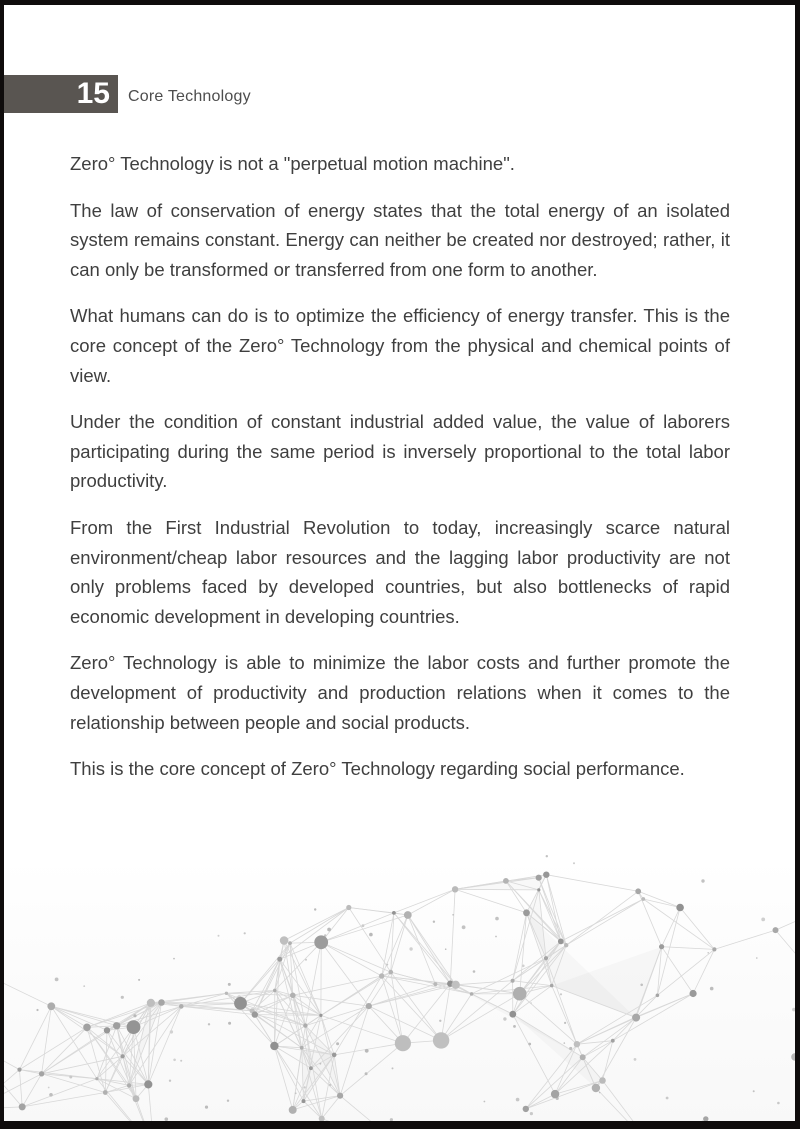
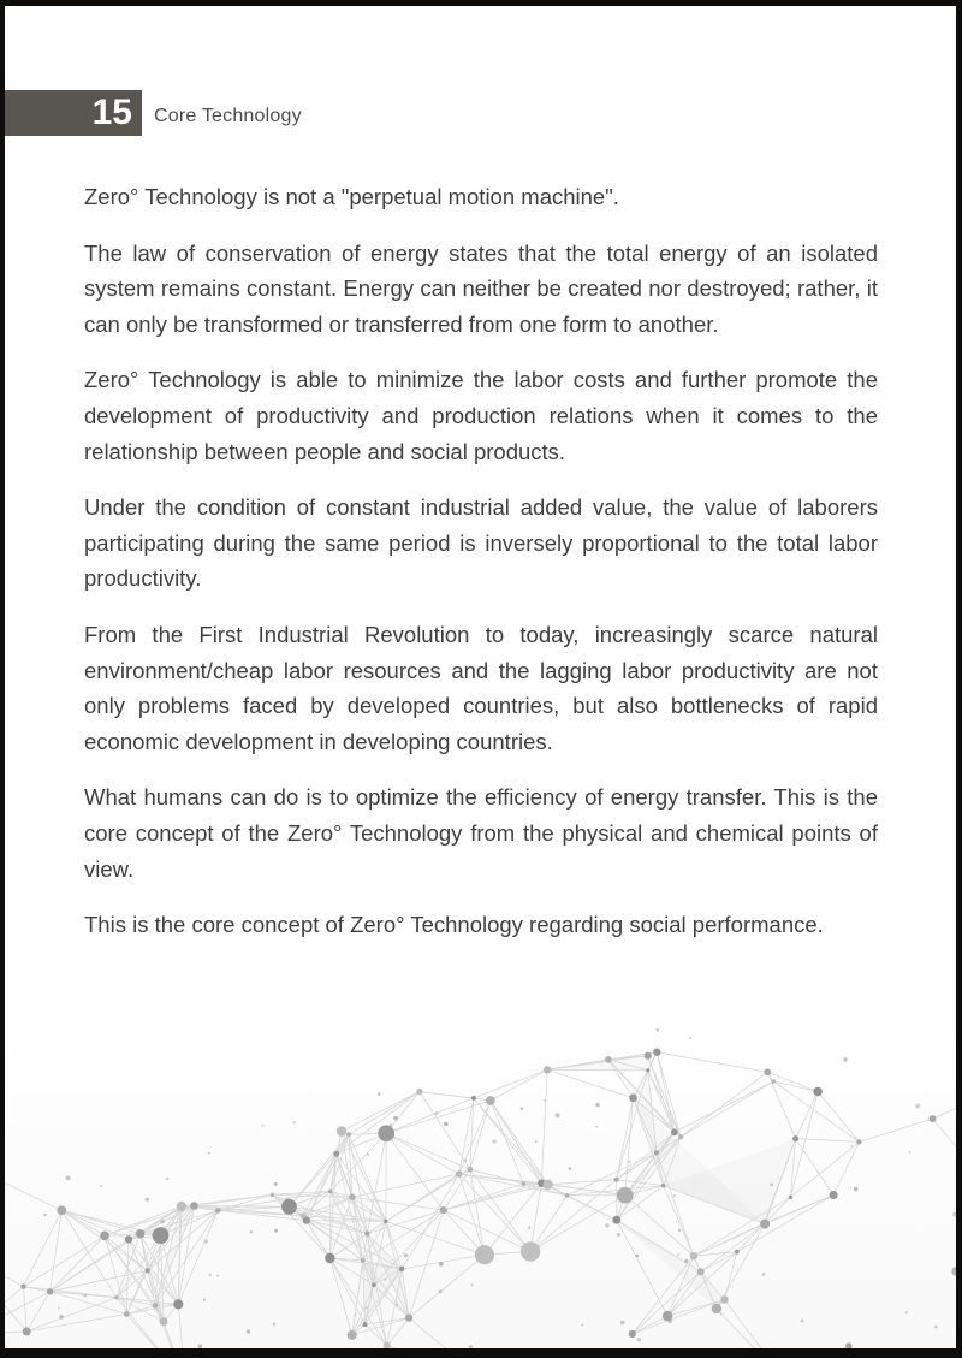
  15
  Core Technology
  Zero° Technology is not a "perpetual motion machine".
  The law of conservation of energy states that the total energy of an isolated system remains constant. Energy can neither be created nor destroyed; rather, it can only be transformed or transferred from one form to another.
- What humans can do is to optimize the efficiency of energy transfer. This is the core concept of the Zero° Technology from the physical and chemical points of view.
+ Zero° Technology is able to minimize the labor costs and further promote the development of productivity and production relations when it comes to the relationship between people and social products.
  Under the condition of constant industrial added value, the value of laborers participating during the same period is inversely proportional to the total labor productivity.
  From the First Industrial Revolution to today, increasingly scarce natural environment/cheap labor resources and the lagging labor productivity are not only problems faced by developed countries, but also bottlenecks of rapid economic development in developing countries.
- Zero° Technology is able to minimize the labor costs and further promote the development of productivity and production relations when it comes to the relationship between people and social products.
+ What humans can do is to optimize the efficiency of energy transfer. This is the core concept of the Zero° Technology from the physical and chemical points of view.
  This is the core concept of Zero° Technology regarding social performance.
